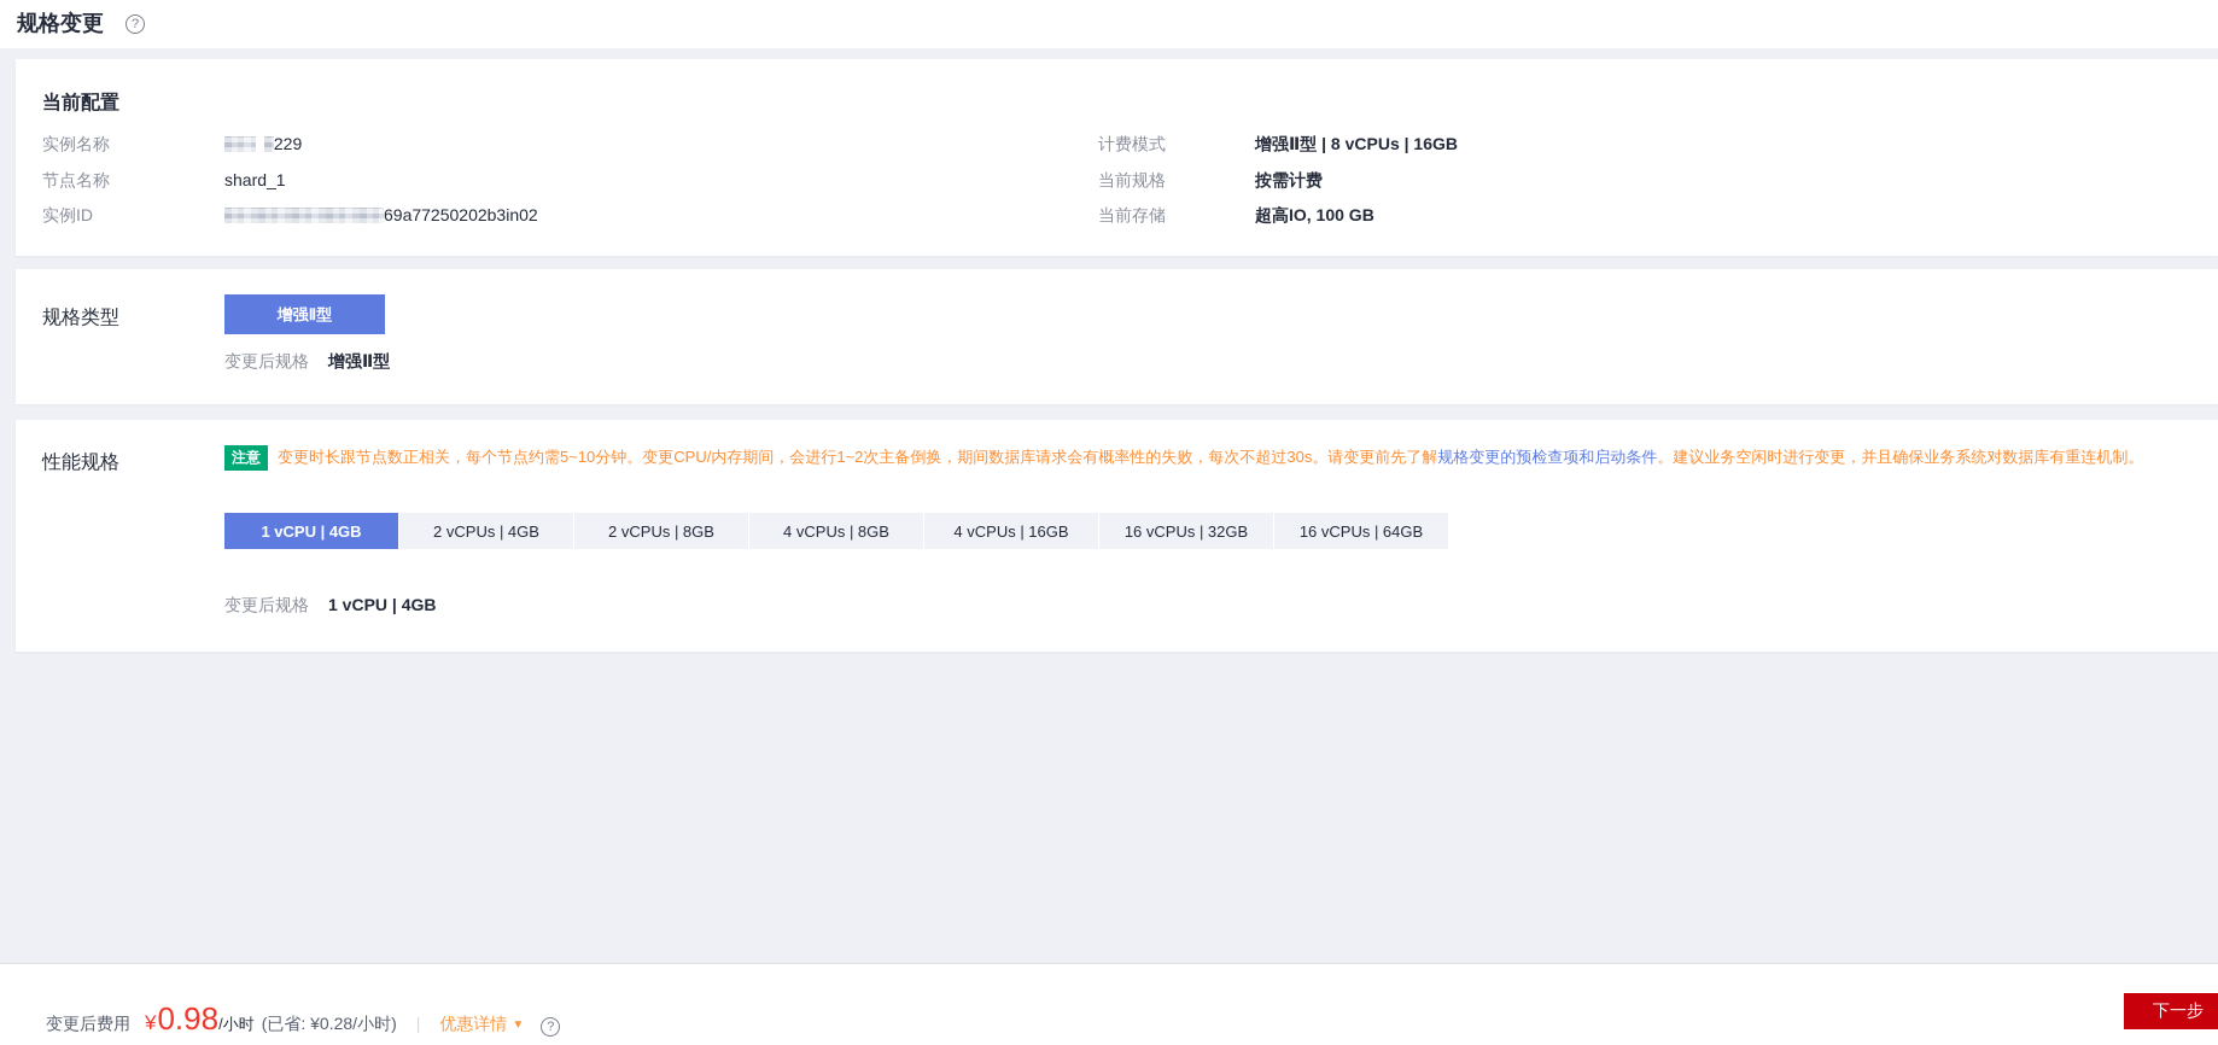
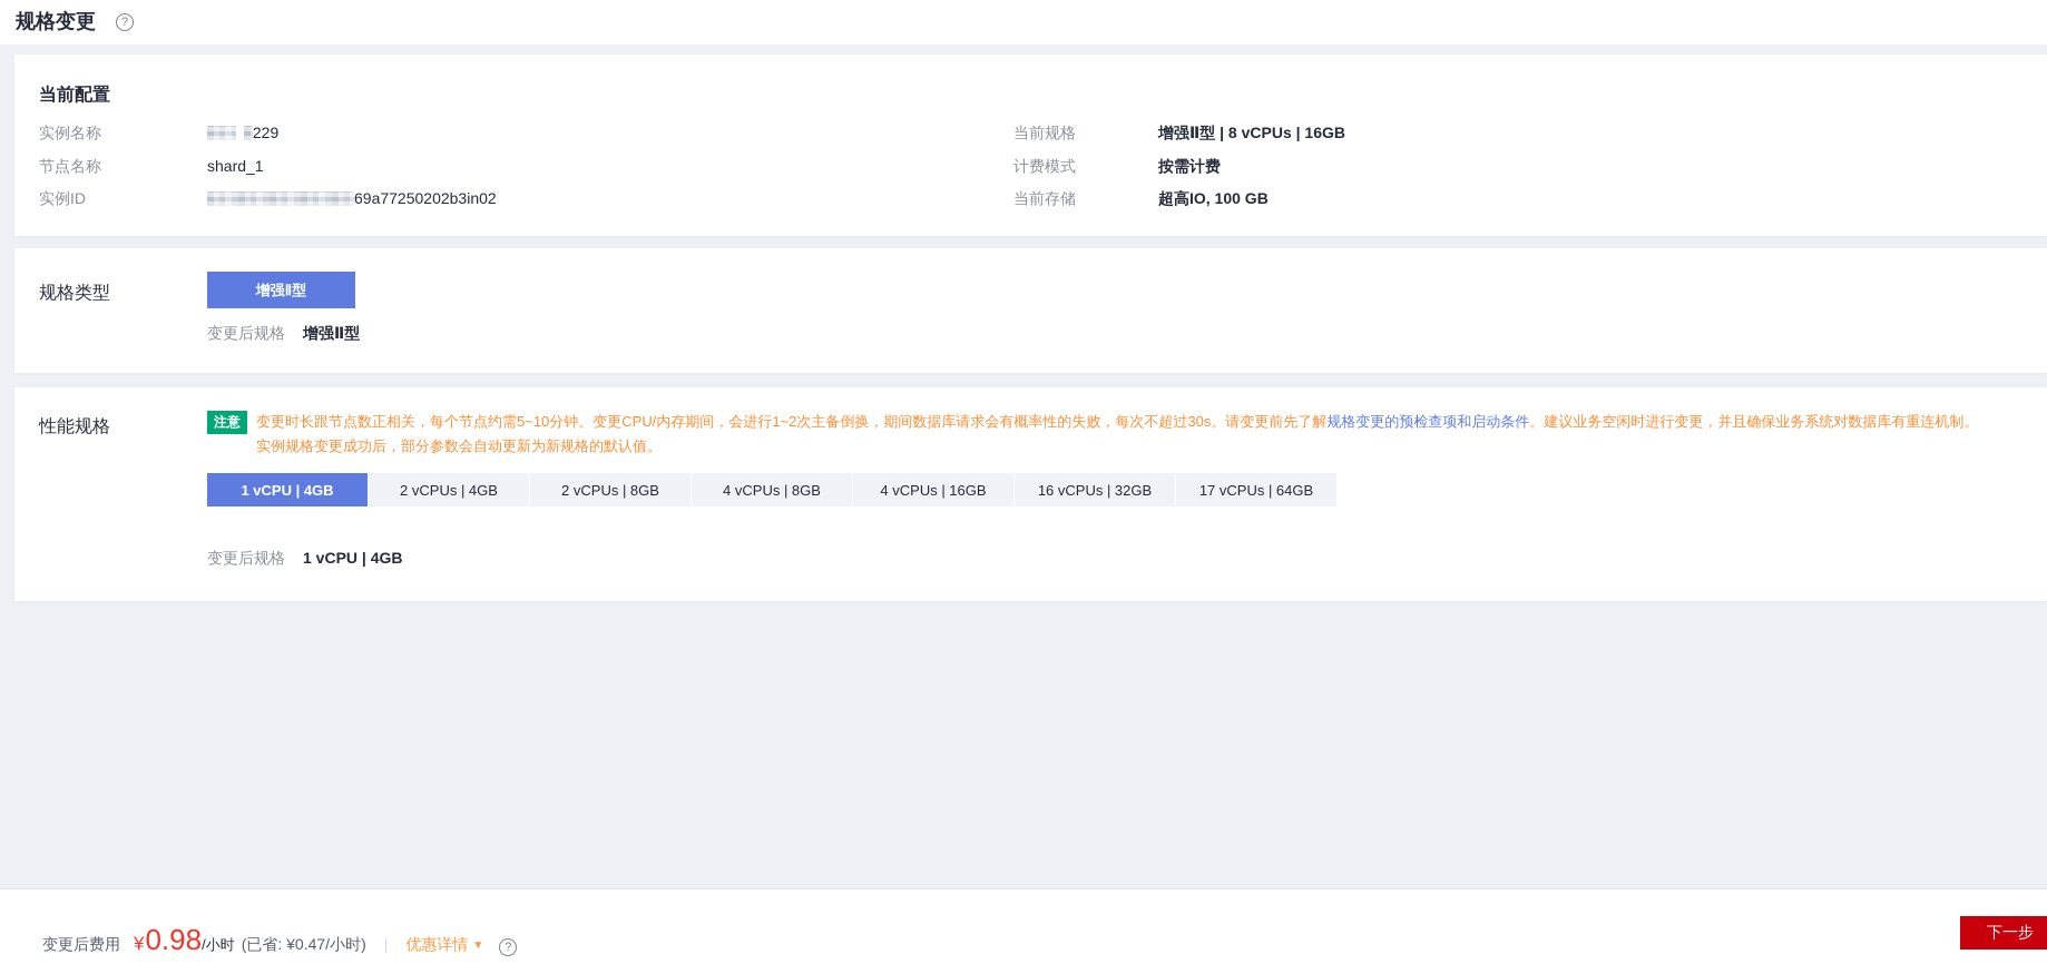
  规格变更
  ?
  当前配置
  实例名称
  229
  节点名称
  shard_1
  实例ID
  69a77250202b3in02
- 计费模式
+ 当前规格
  增强Ⅱ型 | 8 vCPUs | 16GB
- 当前规格
+ 计费模式
  按需计费
  当前存储
  超高IO, 100 GB
  规格类型
  增强Ⅱ型
  变更后规格
  增强Ⅱ型
  性能规格
  注意
  变更时长跟节点数正相关，每个节点约需5~10分钟。变更CPU/内存期间，会进行1~2次主备倒换，期间数据库请求会有概率性的失败，每次不超过30s。请变更前先了解规格变更的预检查项和启动条件。建议业务空闲时进行变更，并且确保业务系统对数据库有重连机制。
+ 实例规格变更成功后，部分参数会自动更新为新规格的默认值。
  1 vCPU | 4GB
  2 vCPUs | 4GB
  2 vCPUs | 8GB
  4 vCPUs | 8GB
  4 vCPUs | 16GB
  16 vCPUs | 32GB
- 16 vCPUs | 64GB
+ 17 vCPUs | 64GB
  变更后规格
  1 vCPU | 4GB
  变更后费用
  ¥
  0.98
  /小时
- (已省: ¥0.28/小时)
+ (已省: ¥0.47/小时)
  |
  优惠详情
  ▼
  ?
  下一步
